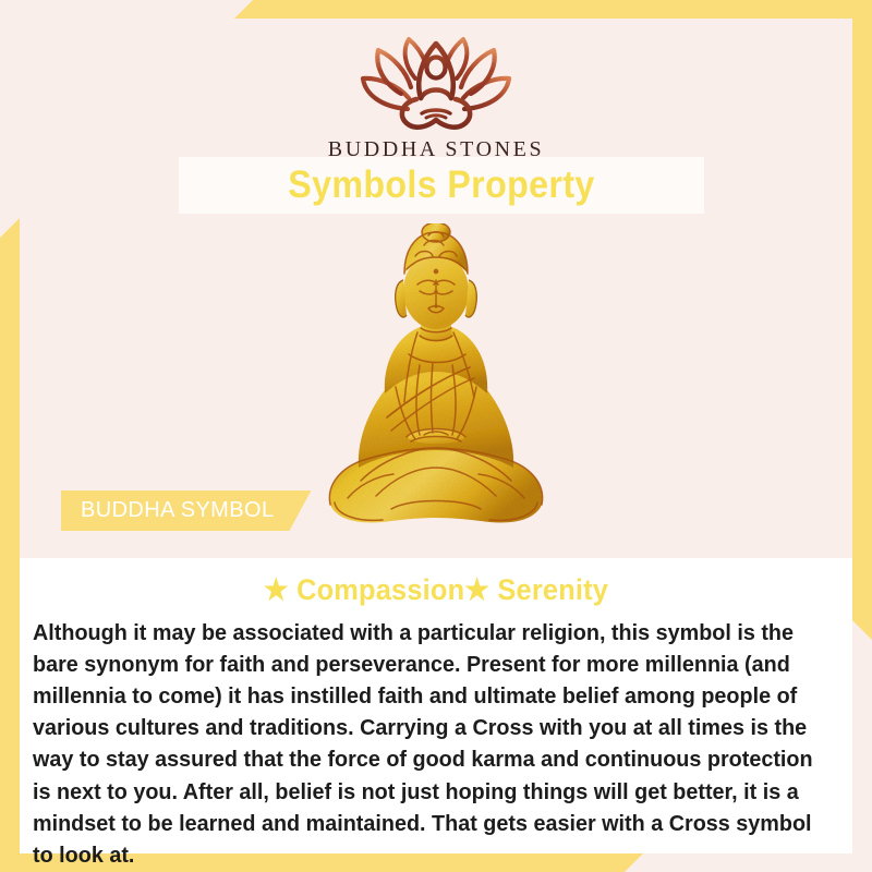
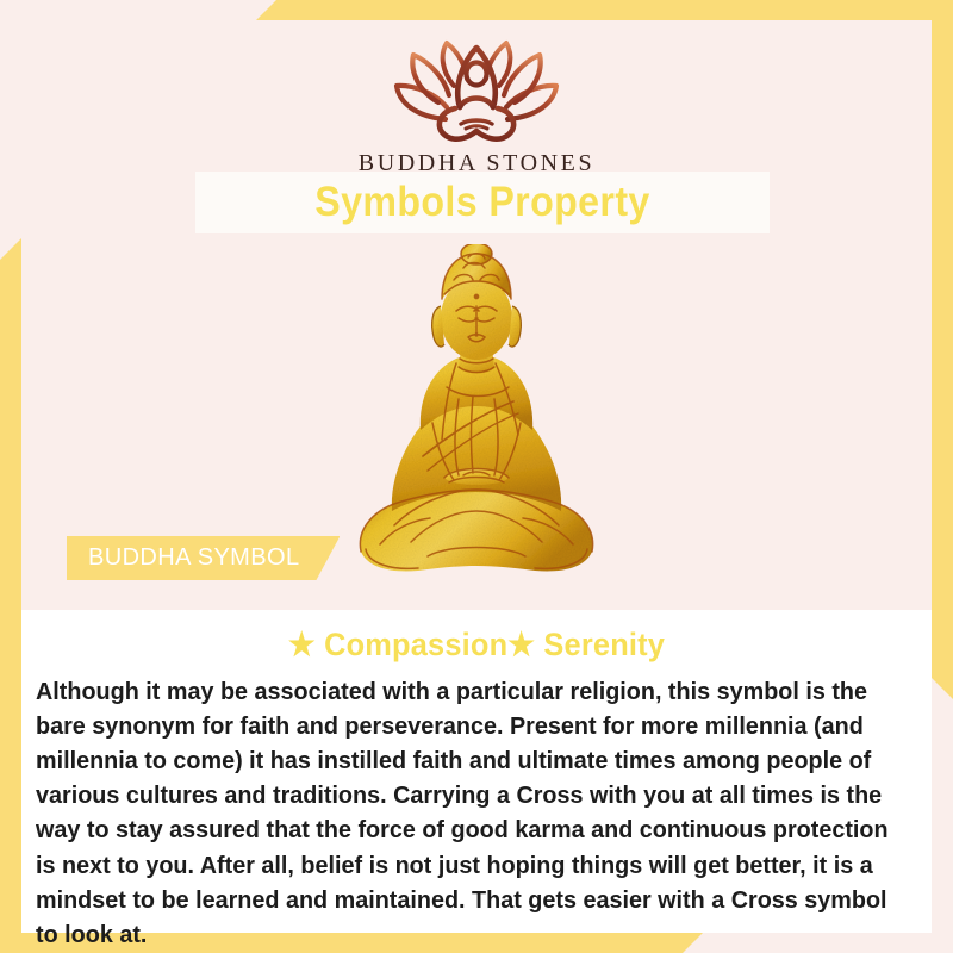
  BUDDHA STONES
  Symbols Property
  BUDDHA SYMBOL
  ★ Compassion★ Serenity
- Although it may be associated with a particular religion, this symbol is the bare synonym for faith and perseverance. Present for more millennia (and millennia to come) it has instilled faith and ultimate belief among people of various cultures and traditions. Carrying a Cross with you at all times is the way to stay assured that the force of good karma and continuous protection is next to you. After all, belief is not just hoping things will get better, it is a mindset to be learned and maintained. That gets easier with a Cross symbol to look at.
+ Although it may be associated with a particular religion, this symbol is the bare synonym for faith and perseverance. Present for more millennia (and millennia to come) it has instilled faith and ultimate times among people of various cultures and traditions. Carrying a Cross with you at all times is the way to stay assured that the force of good karma and continuous protection is next to you. After all, belief is not just hoping things will get better, it is a mindset to be learned and maintained. That gets easier with a Cross symbol to look at.
